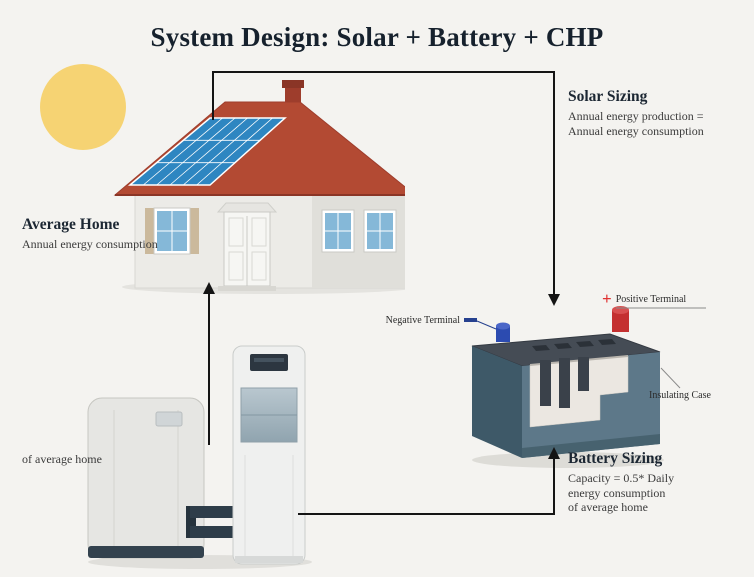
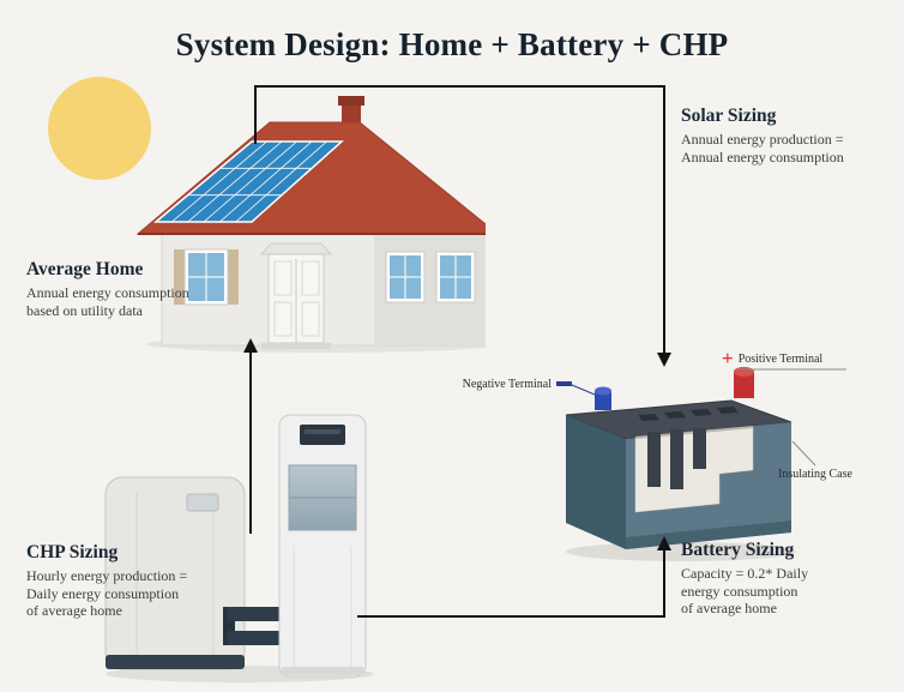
- System Design: Solar + Battery + CHP
+ System Design: Home + Battery + CHP
  Solar Sizing
  Annual energy production =
  Annual energy consumption
  Average Home
  Annual energy consumption
+ based on utility data
+ CHP Sizing
+ Hourly energy production =
+ Daily energy consumption
  of average home
  Battery Sizing
- Capacity = 0.5* Daily
+ Capacity = 0.2* Daily
  energy consumption
  of average home
  Negative Terminal
  +
  Positive Terminal
  Insulating Case
